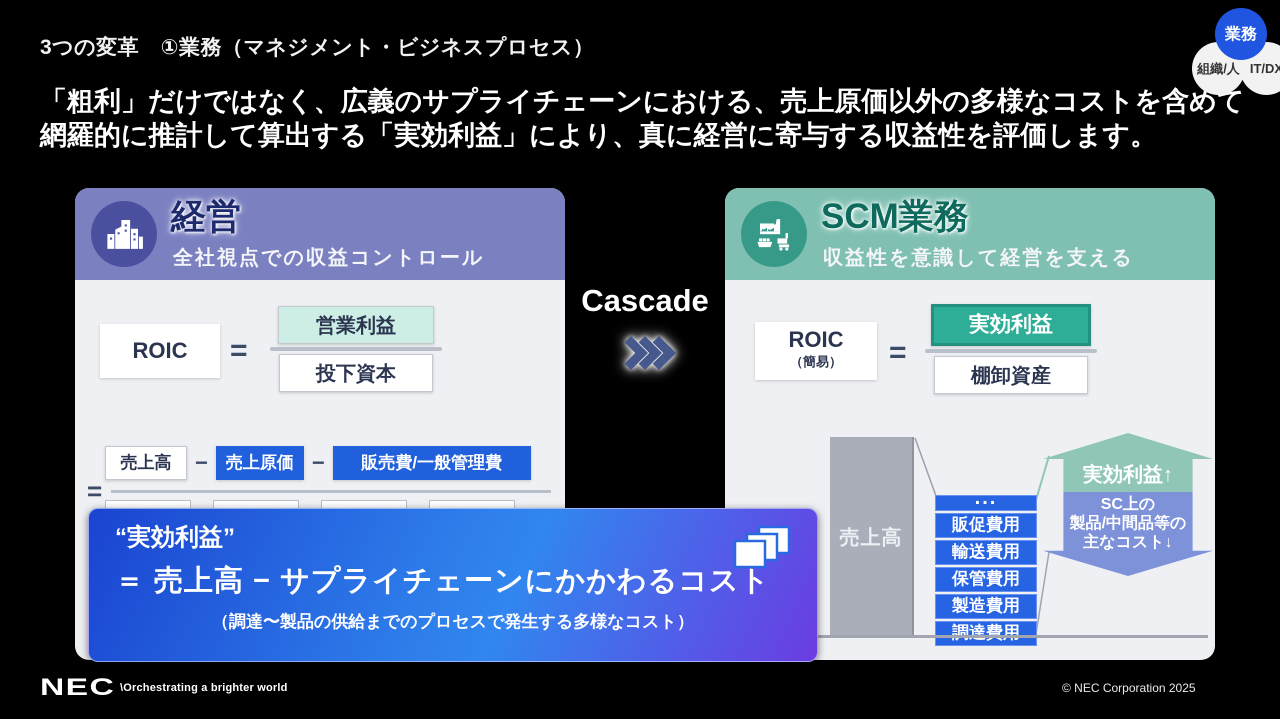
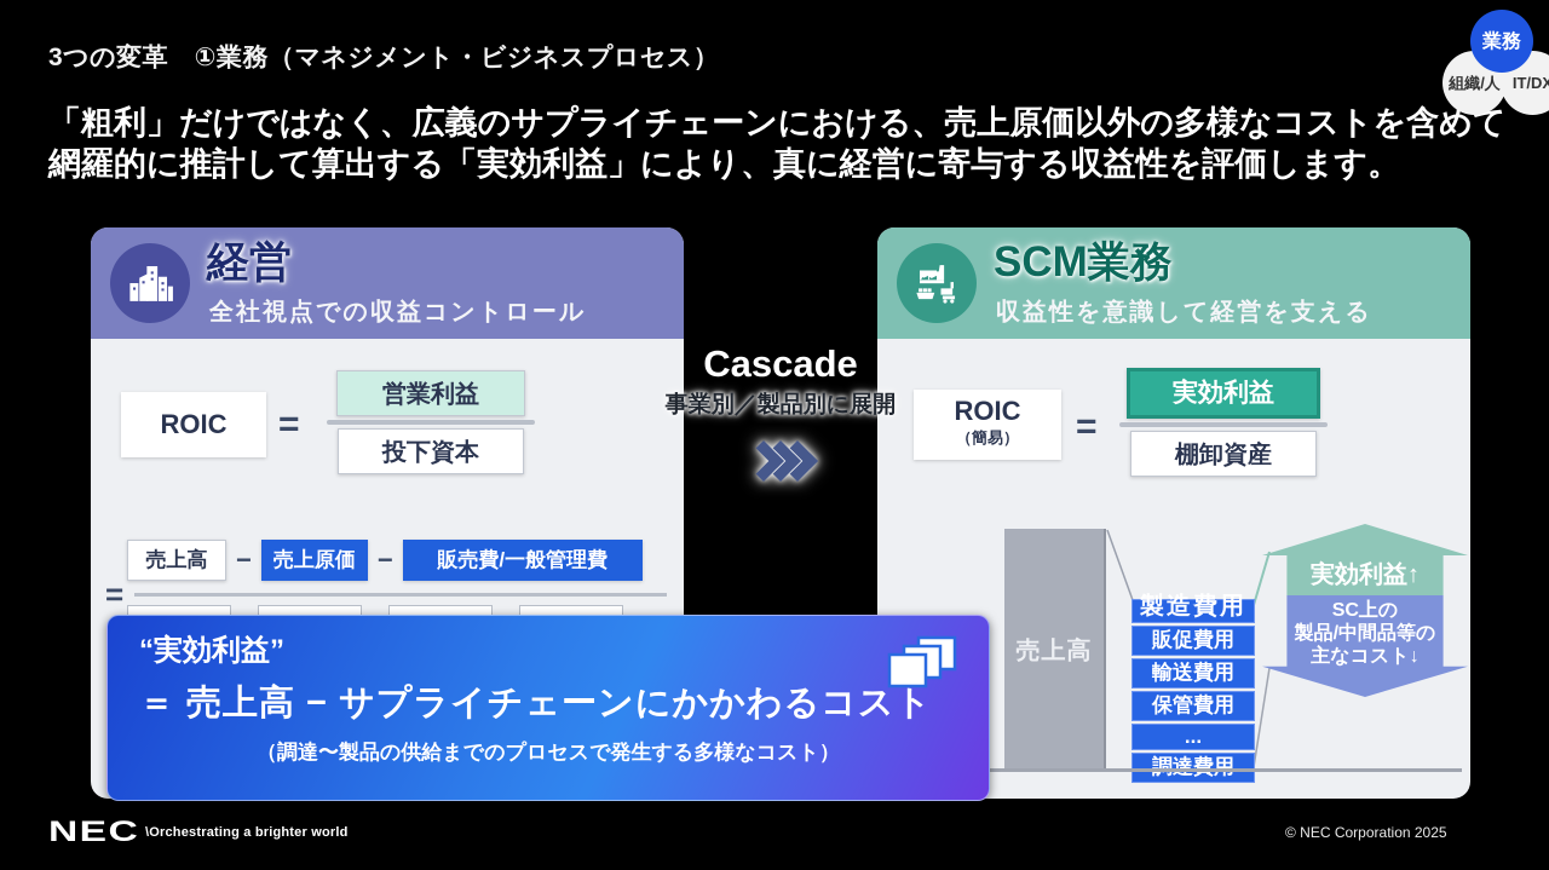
  3つの変革 ①業務（マネジメント・ビジネスプロセス）
  組織/人
  IT/DX
  業務
  「粗利」だけではなく、広義のサプライチェーンにおける、売上原価以外の多様なコストを含めて
  網羅的に推計して算出する「実効利益」により、真に経営に寄与する収益性を評価します。
  経営
  全社視点での収益コントロール
  ROIC
  =
  営業利益
  投下資本
  =
  売上高
  −
  売上原価
  −
  販売費/一般管理費
  Cascade
+ 事業別／製品別に展開
  SCM業務
  収益性を意識して経営を支える
  ROIC
  （簡易）
  =
  実効利益
  棚卸資産
  売上高
- ...
+ 製造費用
  販促費用
  輸送費用
  保管費用
- 製造費用
+ ...
  調達費用
  実効利益↑
  SC上の
  製品/中間品等の
  主なコスト↓
  “実効利益”
  ＝ 売上高 − サプライチェーンにかかわるコスト
  （調達〜製品の供給までのプロセスで発生する多様なコスト）
  NEC
  \Orchestrating a brighter world
  © NEC Corporation 2025
